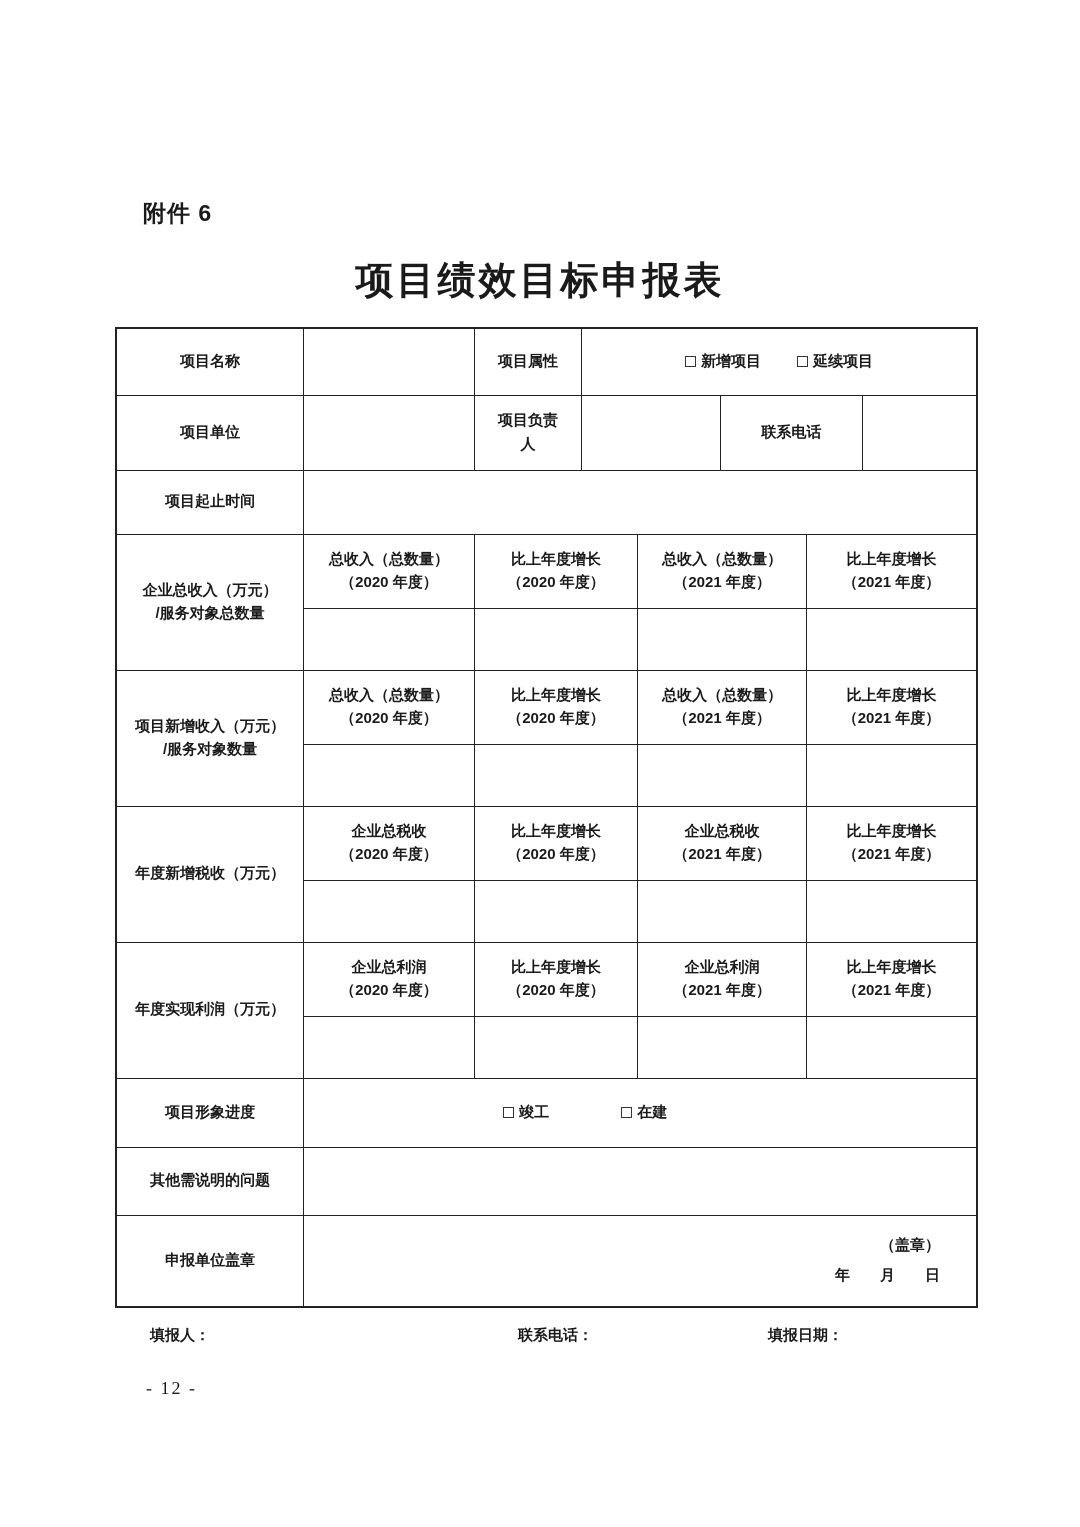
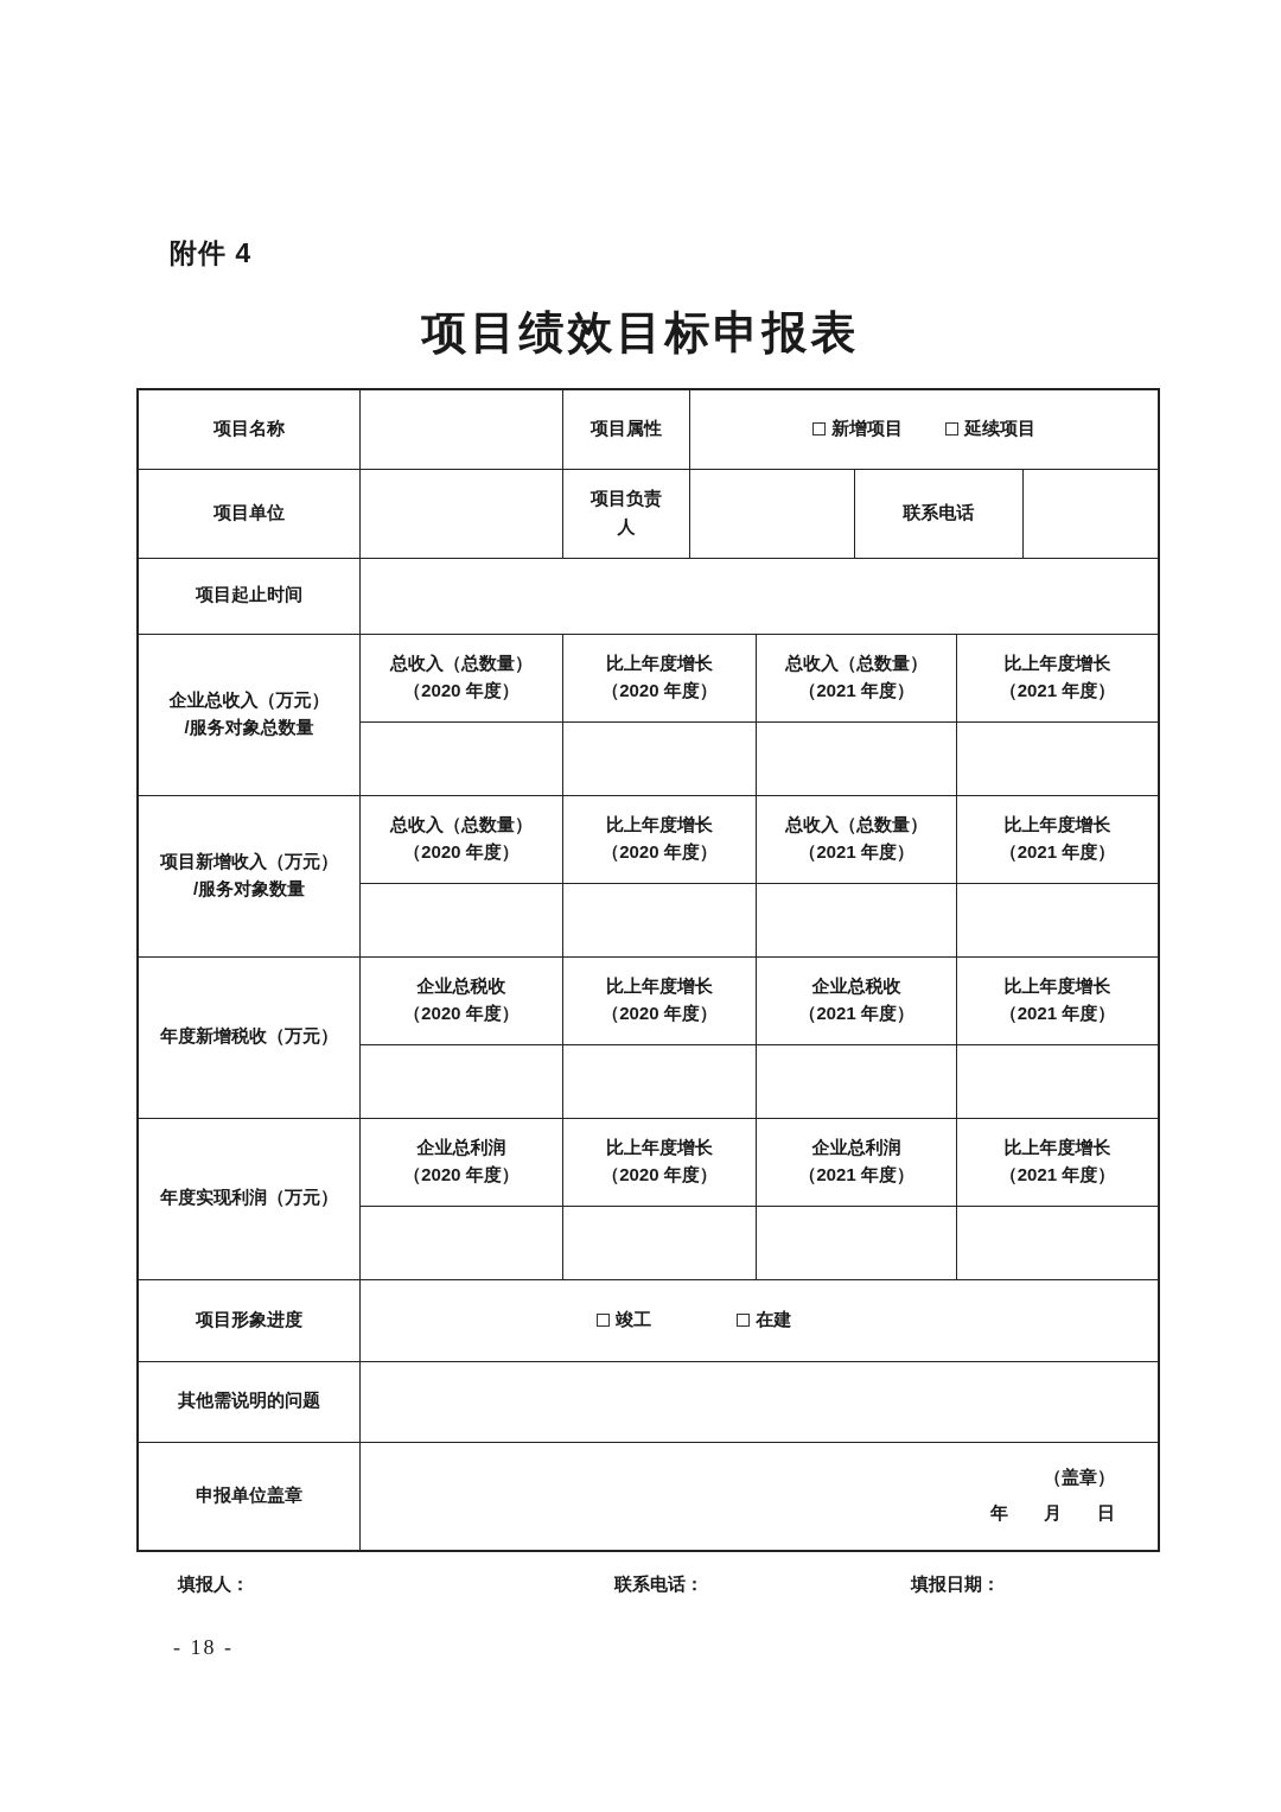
- 附件 6
+ 附件 4
  项目绩效目标申报表
  项目名称		项目属性	新增项目 延续项目
  项目单位		项目负责人		联系电话
  项目起止时间
  企业总收入（万元） /服务对象总数量	总收入（总数量）（2020 年度）	比上年度增长（2020 年度）	总收入（总数量）（2021 年度）	比上年度增长（2021 年度）
  项目新增收入（万元） /服务对象数量	总收入（总数量）（2020 年度）	比上年度增长（2020 年度）	总收入（总数量）（2021 年度）	比上年度增长（2021 年度）
  年度新增税收（万元）	企业总税收（2020 年度）	比上年度增长（2020 年度）	企业总税收（2021 年度）	比上年度增长（2021 年度）
  年度实现利润（万元）	企业总利润（2020 年度）	比上年度增长（2020 年度）	企业总利润（2021 年度）	比上年度增长（2021 年度）
  项目形象进度	竣工 在建
  其他需说明的问题
  申报单位盖章	（盖章） 年 月 日
  填报人：
  联系电话：
  填报日期：
- - 12 -
+ - 18 -
